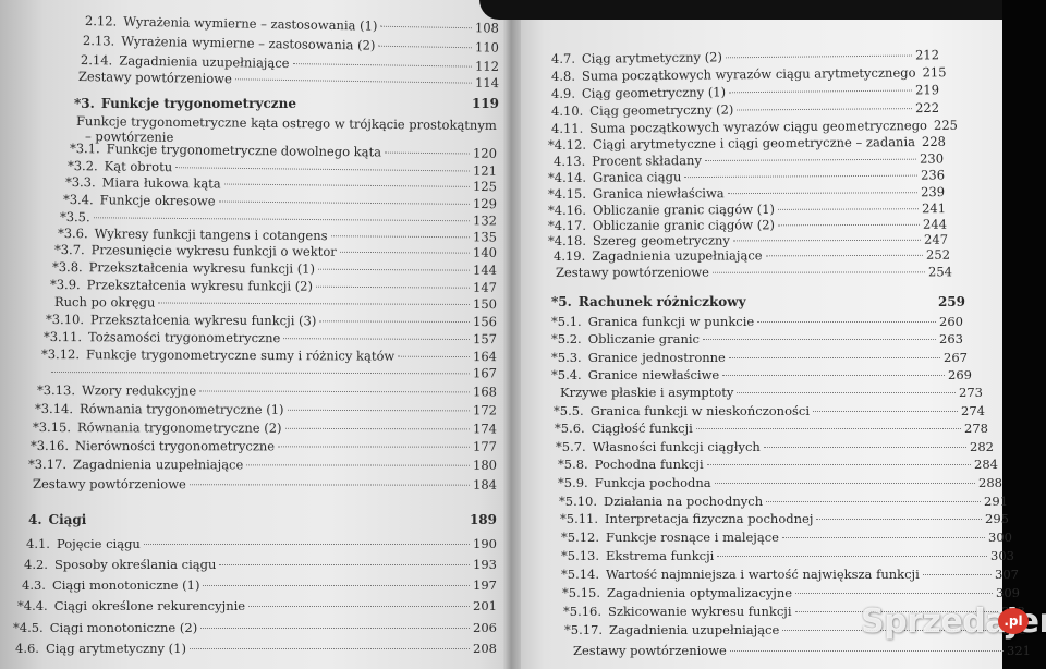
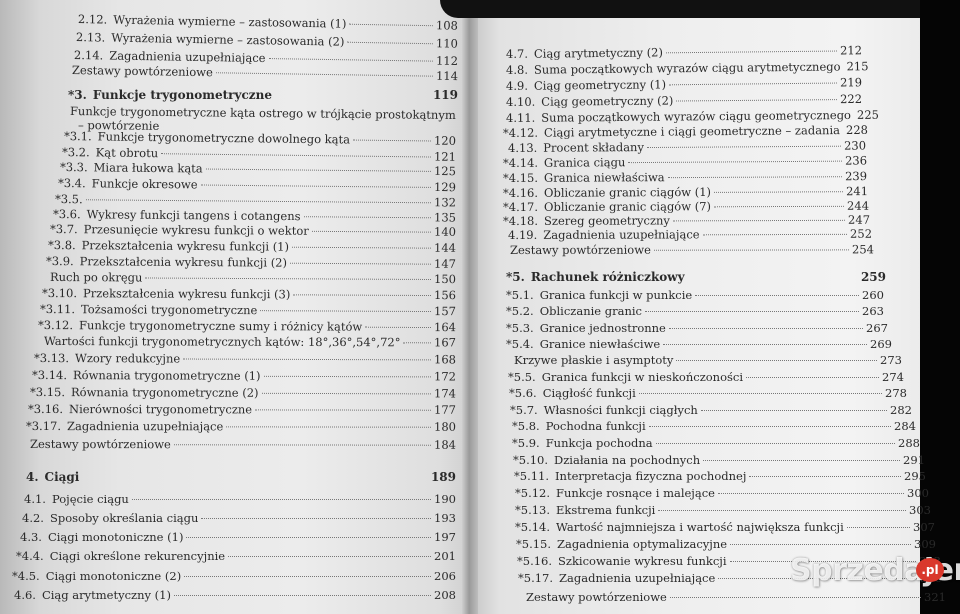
  2.12.
  Wyrażenia wymierne – zastosowania (1)
  108
  2.13.
  Wyrażenia wymierne – zastosowania (2)
  110
  2.14.
  Zagadnienia uzupełniające
  112
  Zestawy powtórzeniowe
  114
  *3.
  Funkcje trygonometryczne
  119
  Funkcje trygonometryczne kąta ostrego w trójkącie prostokątnym
  – powtórzenie
  *3.1.
  Funkcje trygonometryczne dowolnego kąta
  120
  *3.2.
  Kąt obrotu
  121
  *3.3.
  Miara łukowa kąta
  125
  *3.4.
  Funkcje okresowe
  129
  *3.5.
  132
  *3.6.
  Wykresy funkcji tangens i cotangens
  135
  *3.7.
  Przesunięcie wykresu funkcji o wektor
  140
  *3.8.
  Przekształcenia wykresu funkcji (1)
  144
  *3.9.
  Przekształcenia wykresu funkcji (2)
  147
  Ruch po okręgu
  150
  *3.10.
  Przekształcenia wykresu funkcji (3)
  156
  *3.11.
  Tożsamości trygonometryczne
  157
  *3.12.
  Funkcje trygonometryczne sumy i różnicy kątów
  164
+ Wartości funkcji trygonometrycznych kątów: 18°,36°,54°,72°
  167
  *3.13.
  Wzory redukcyjne
  168
  *3.14.
  Równania trygonometryczne (1)
  172
  *3.15.
  Równania trygonometryczne (2)
  174
  *3.16.
  Nierówności trygonometryczne
  177
  *3.17.
  Zagadnienia uzupełniające
  180
  Zestawy powtórzeniowe
  184
  4.
  Ciągi
  189
  4.1.
  Pojęcie ciągu
  190
  4.2.
  Sposoby określania ciągu
  193
  4.3.
  Ciągi monotoniczne (1)
  197
  *4.4.
  Ciągi określone rekurencyjnie
  201
  *4.5.
  Ciągi monotoniczne (2)
  206
  4.6.
  Ciąg arytmetyczny (1)
  208
  4.7.
  Ciąg arytmetyczny (2)
  212
  4.8.
  Suma początkowych wyrazów ciągu arytmetycznego
  215
  4.9.
  Ciąg geometryczny (1)
  219
  4.10.
  Ciąg geometryczny (2)
  222
  4.11.
  Suma początkowych wyrazów ciągu geometrycznego
  225
  *4.12.
  Ciągi arytmetyczne i ciągi geometryczne – zadania
  228
  4.13.
  Procent składany
  230
  *4.14.
  Granica ciągu
  236
  *4.15.
  Granica niewłaściwa
  239
  *4.16.
  Obliczanie granic ciągów (1)
  241
  *4.17.
- Obliczanie granic ciągów (2)
+ Obliczanie granic ciągów (7)
  244
  *4.18.
  Szereg geometryczny
  247
  4.19.
  Zagadnienia uzupełniające
  252
  Zestawy powtórzeniowe
  254
  *5.
  Rachunek różniczkowy
  259
  *5.1.
  Granica funkcji w punkcie
  260
  *5.2.
  Obliczanie granic
  263
  *5.3.
  Granice jednostronne
  267
  *5.4.
  Granice niewłaściwe
  269
  Krzywe płaskie i asymptoty
  273
  *5.5.
  Granica funkcji w nieskończoności
  274
  *5.6.
  Ciągłość funkcji
  278
  *5.7.
  Własności funkcji ciągłych
  282
  *5.8.
  Pochodna funkcji
  284
  *5.9.
  Funkcja pochodna
  288
  *5.10.
  Działania na pochodnych
  291
  *5.11.
  Interpretacja fizyczna pochodnej
  295
  *5.12.
  Funkcje rosnące i malejące
  300
  *5.13.
  Ekstrema funkcji
  303
  *5.14.
  Wartość najmniejsza i wartość największa funkcji
  307
  *5.15.
  Zagadnienia optymalizacyjne
  309
  *5.16.
  Szkicowanie wykresu funkcji
  *5.17.
  Zagadnienia uzupełniające
  Zestawy powtórzeniowe
  321
  .pl
